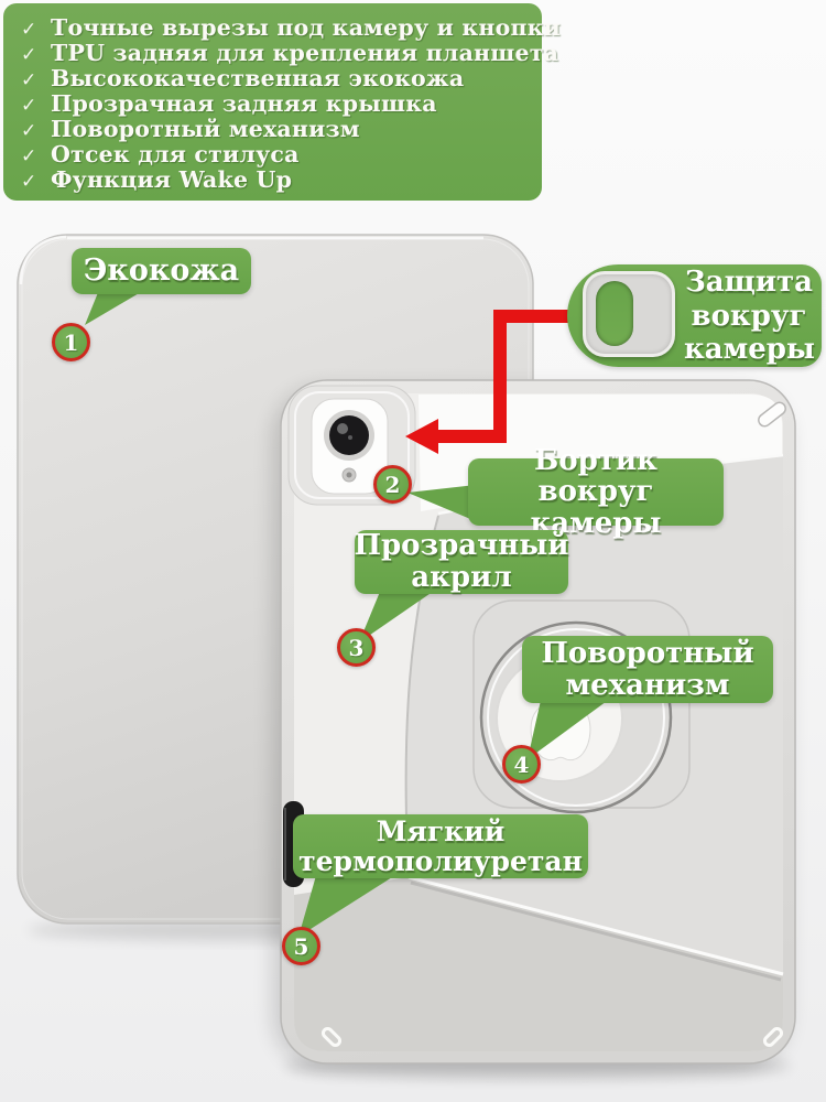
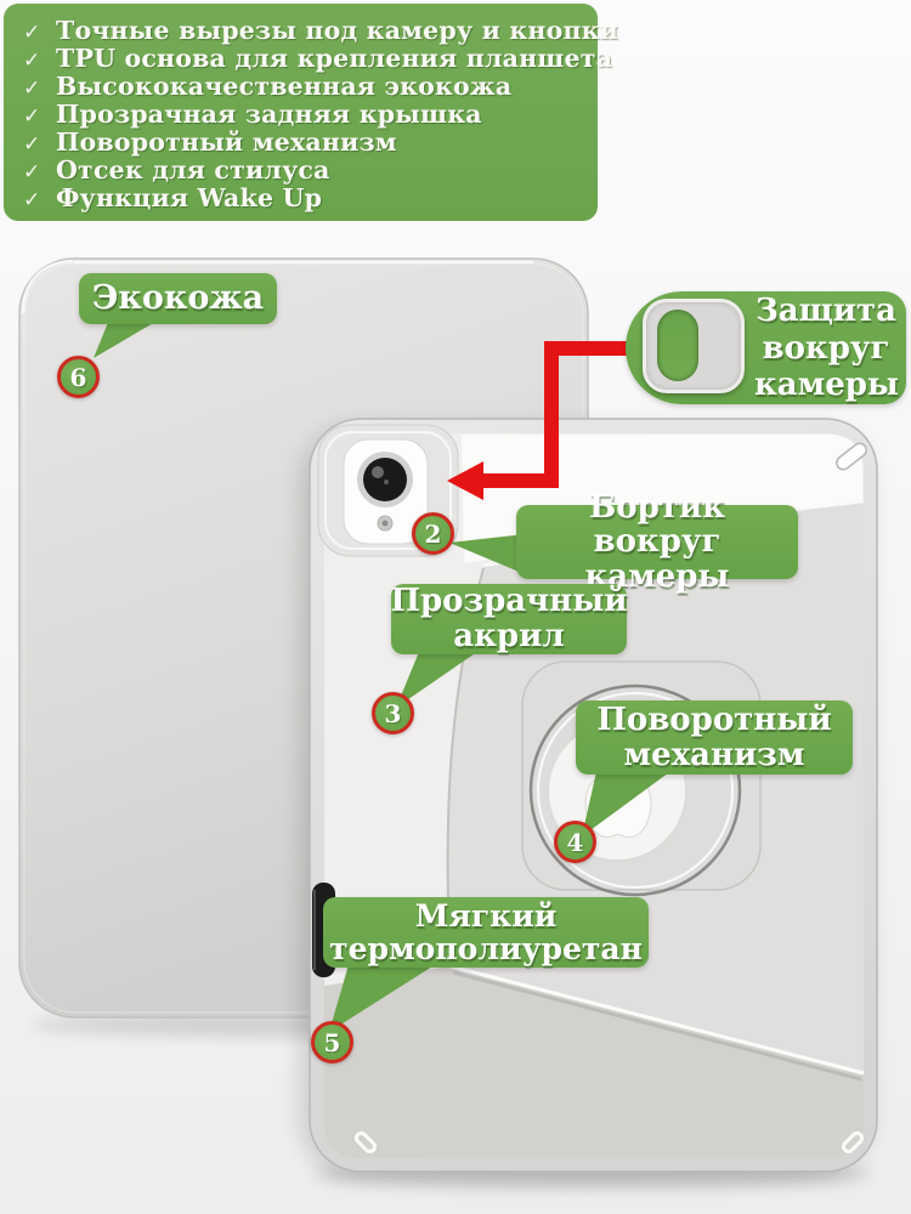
  ✓
  Точные вырезы под камеру и кнопки
  ✓
- TPU задняя для крепления планшета
+ TPU основа для крепления планшета
  ✓
  Высококачественная экокожа
  ✓
  Прозрачная задняя крышка
  ✓
  Поворотный механизм
  ✓
  Отсек для стилуса
  ✓
  Функция Wake Up
  Экокожа
  Защита вокруг камеры
  Бортик вокруг камеры
  Прозрачный акрил
  Поворотный механизм
  Мягкий термополиуретан
- 1
+ 6
  2
  3
  4
  5
